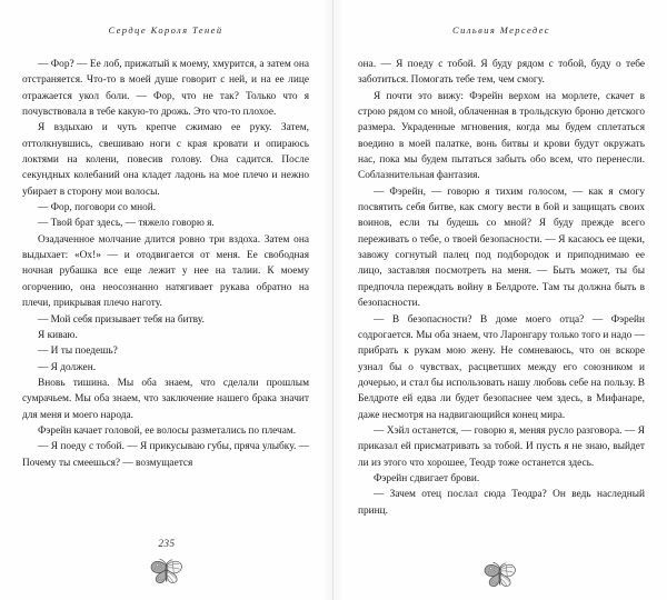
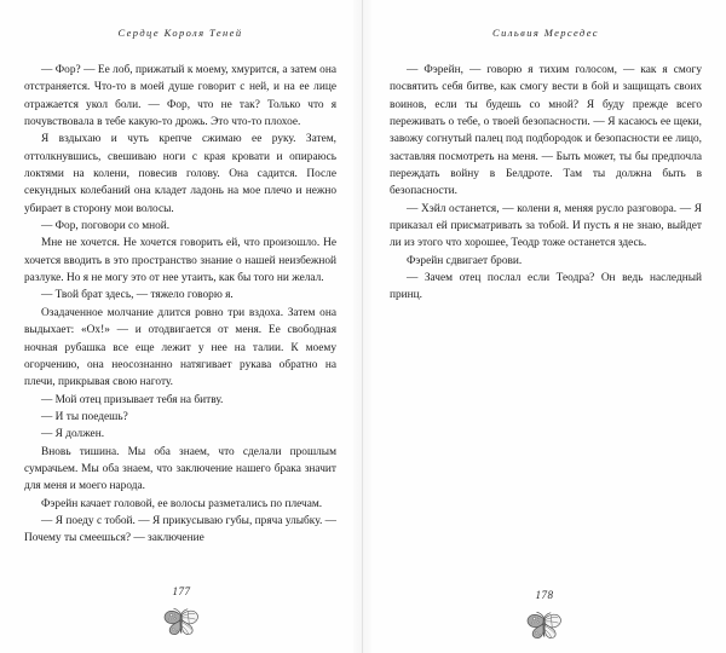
  Сердце Короля Теней
  — Фор? — Ее лоб, прижатый к моему, хмурится, а затем она отстраняется. Что-то в моей душе говорит с ней, и на ее лице отражается укол боли. — Фор, что не так? Только что я почувствовала в тебе какую-то дрожь. Это что-то плохое.
  Я вздыхаю и чуть крепче сжимаю ее руку. Затем, оттолкнувшись, свешиваю ноги с края кровати и опираюсь локтями на колени, повесив голову. Она садится. После секундных колебаний она кладет ладонь на мое плечо и нежно убирает в сторону мои волосы.
  — Фор, поговори со мной.
+ Мне не хочется. Не хочется говорить ей, что произошло. Не хочется вводить в это пространство знание о нашей неизбежной разлуке. Но я не могу это от нее утаить, как бы того ни желал.
  — Твой брат здесь, — тяжело говорю я.
- Озадаченное молчание длится ровно три вздоха. Затем она выдыхает: «Ох!» — и отодвигается от меня. Ее свободная ночная рубашка все еще лежит у нее на талии. К моему огорчению, она неосознанно натягивает рукава обратно на плечи, прикрывая плечо наготу.
+ Озадаченное молчание длится ровно три вздоха. Затем она выдыхает: «Ох!» — и отодвигается от меня. Ее свободная ночная рубашка все еще лежит у нее на талии. К моему огорчению, она неосознанно натягивает рукава обратно на плечи, прикрывая свою наготу.
- — Мой себя призывает тебя на битву.
+ — Мой отец призывает тебя на битву.
- Я киваю.
  — И ты поедешь?
  — Я должен.
  Вновь тишина. Мы оба знаем, что сделали прошлым сумрачьем. Мы оба знаем, что заключение нашего брака значит для меня и моего народа.
  Фэрейн качает головой, ее волосы разметались по плечам.
- — Я поеду с тобой. — Я прикусываю губы, пряча улыбку. — Почему ты смеешься? — возмущается
+ — Я поеду с тобой. — Я прикусываю губы, пряча улыбку. — Почему ты смеешься? — заключение
- 235
+ 177
  Сильвия Мерседес
- она. — Я поеду с тобой. Я буду рядом с тобой, буду о тебе заботиться. Помогать тебе тем, чем смогу.
- Я почти это вижу: Фэрейн верхом на морлете, скачет в строю рядом со мной, облаченная в трольдскую броню детского размера. Украденные мгновения, когда мы будем сплетаться воедино в моей палатке, вонь битвы и крови будут окружать нас, пока мы будем пытаться забыть обо всем, что перенесли. Соблазнительная фантазия.
- — Фэрейн, — говорю я тихим голосом, — как я смогу посвятить себя битве, как смогу вести в бой и защищать своих воинов, если ты будешь со мной? Я буду прежде всего переживать о тебе, о твоей безопасности. — Я касаюсь ее щеки, завожу согнутый палец под подбородок и приподнимаю ее лицо, заставляя посмотреть на меня. — Быть может, ты бы предпочла переждать войну в Белдроте. Там ты должна быть в безопасности.
+ — Фэрейн, — говорю я тихим голосом, — как я смогу посвятить себя битве, как смогу вести в бой и защищать своих воинов, если ты будешь со мной? Я буду прежде всего переживать о тебе, о твоей безопасности. — Я касаюсь ее щеки, завожу согнутый палец под подбородок и безопасности ее лицо, заставляя посмотреть на меня. — Быть может, ты бы предпочла переждать войну в Белдроте. Там ты должна быть в безопасности.
- — В безопасности? В доме моего отца? — Фэрейн содрогается. Мы оба знаем, что Ларонгару только того и надо — прибрать к рукам мою жену. Не сомневаюсь, что он вскоре узнал бы о чувствах, расцветших между его союзником и дочерью, и стал бы использовать нашу любовь себе на пользу. В Белдроте ей едва ли будет безопаснее чем здесь, в Мифанаре, даже несмотря на надвигающийся конец мира.
- — Хэйл останется, — говорю я, меняя русло разговора. — Я приказал ей присматривать за тобой. И пусть я не знаю, выйдет ли из этого что хорошее, Теодр тоже останется здесь.
+ — Хэйл останется, — колени я, меняя русло разговора. — Я приказал ей присматривать за тобой. И пусть я не знаю, выйдет ли из этого что хорошее, Теодр тоже останется здесь.
  Фэрейн сдвигает брови.
- — Зачем отец послал сюда Теодра? Он ведь наследный принц.
+ — Зачем отец послал если Теодра? Он ведь наследный принц.
+ 178
